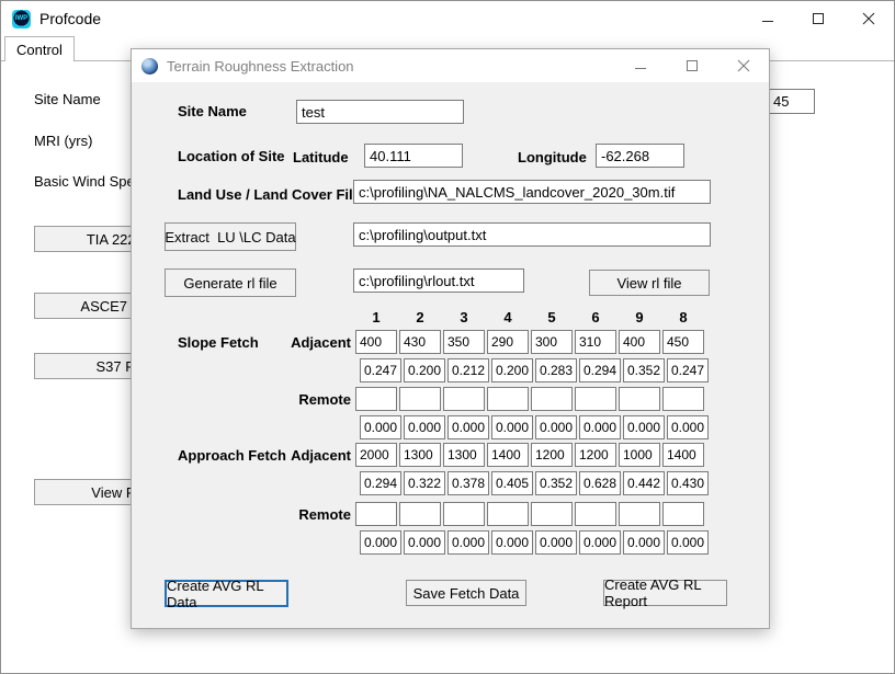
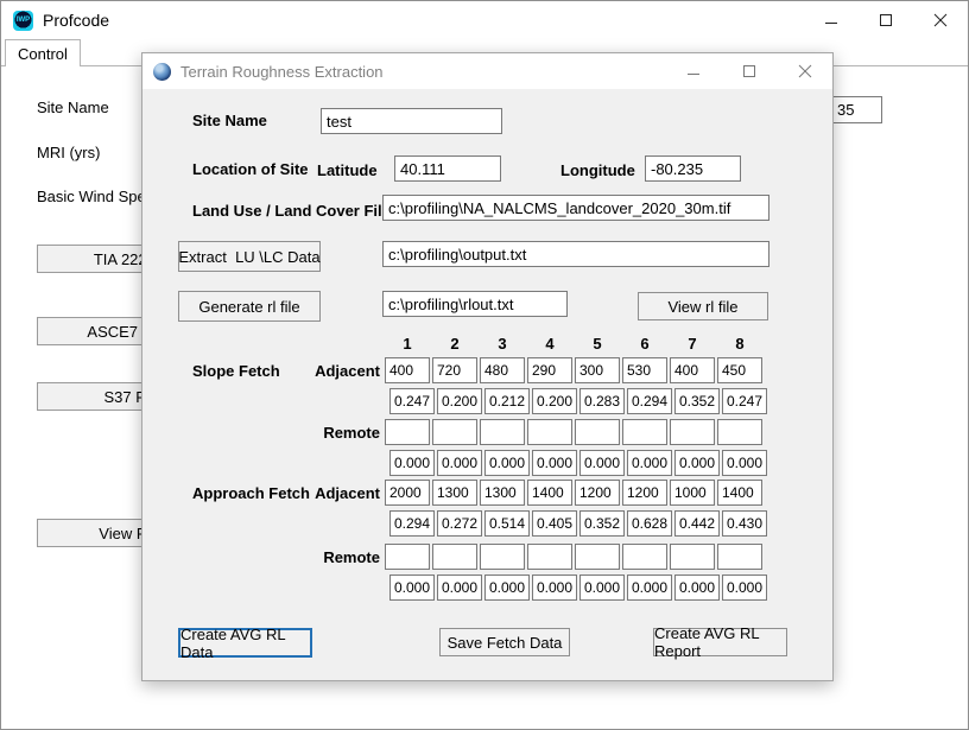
  Profcode
  Control
  Site Name
  MRI (yrs)
  Basic Wind Sp
- 45
+ 35
  Terrain Roughness Extraction
  Site Name
  test
  Location of Site
  Latitude
  40.111
  Longitude
- -62.268
+ -80.235
  Land Use / Land Cover Fil
  c:\profiling\NA_NALCMS_landcover_2020_30m.tif
  Extract LU \LC Data
  c:\profiling\output.txt
  Generate rl file
  c:\profiling\rlout.txt
  View rl file
  1
  2
  3
  4
  5
  6
- 9
+ 7
  8
  Slope Fetch
  Adjacent
  400
- 430
+ 720
- 350
+ 480
  290
  300
- 310
+ 530
  400
  450
  0.247
  0.200
  0.212
  0.200
  0.283
  0.294
  0.352
  0.247
  Remote
  0.000
  0.000
  0.000
  0.000
  0.000
  0.000
  0.000
  0.000
  Approach Fetch
  Adjacent
  2000
  1300
  1300
  1400
  1200
  1200
  1000
  1400
  0.294
- 0.322
+ 0.272
- 0.378
+ 0.514
  0.405
  0.352
  0.628
  0.442
  0.430
  Remote
  0.000
  0.000
  0.000
  0.000
  0.000
  0.000
  0.000
  0.000
  Create AVG RL Data
  Save Fetch Data
  Create AVG RL Report
